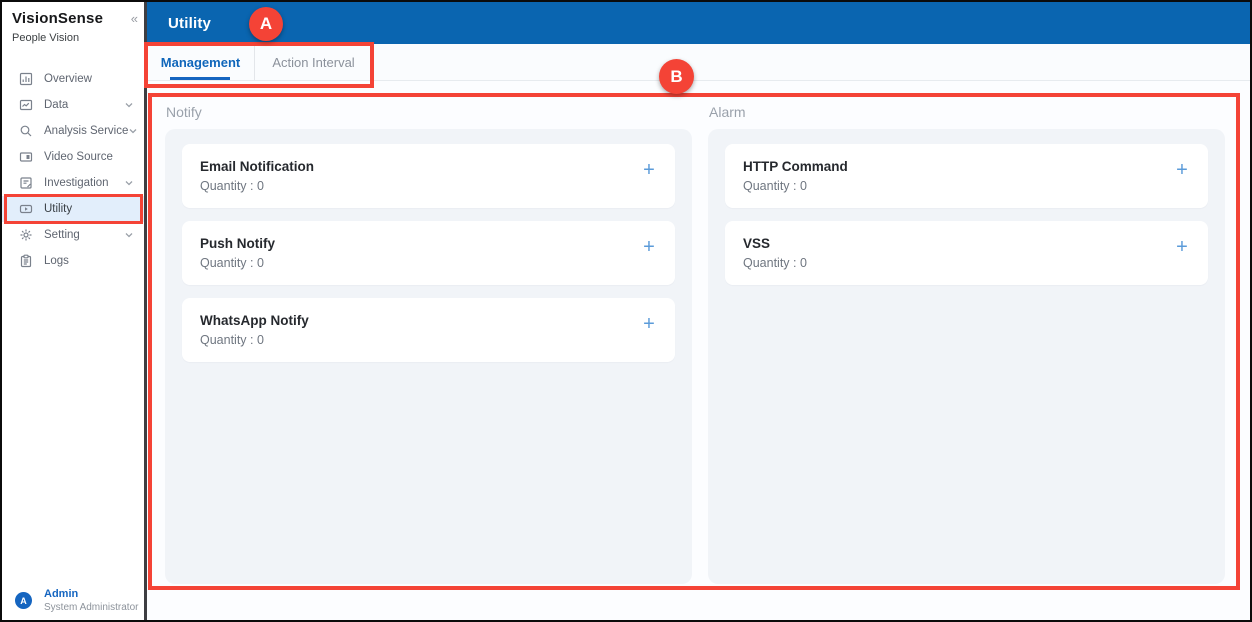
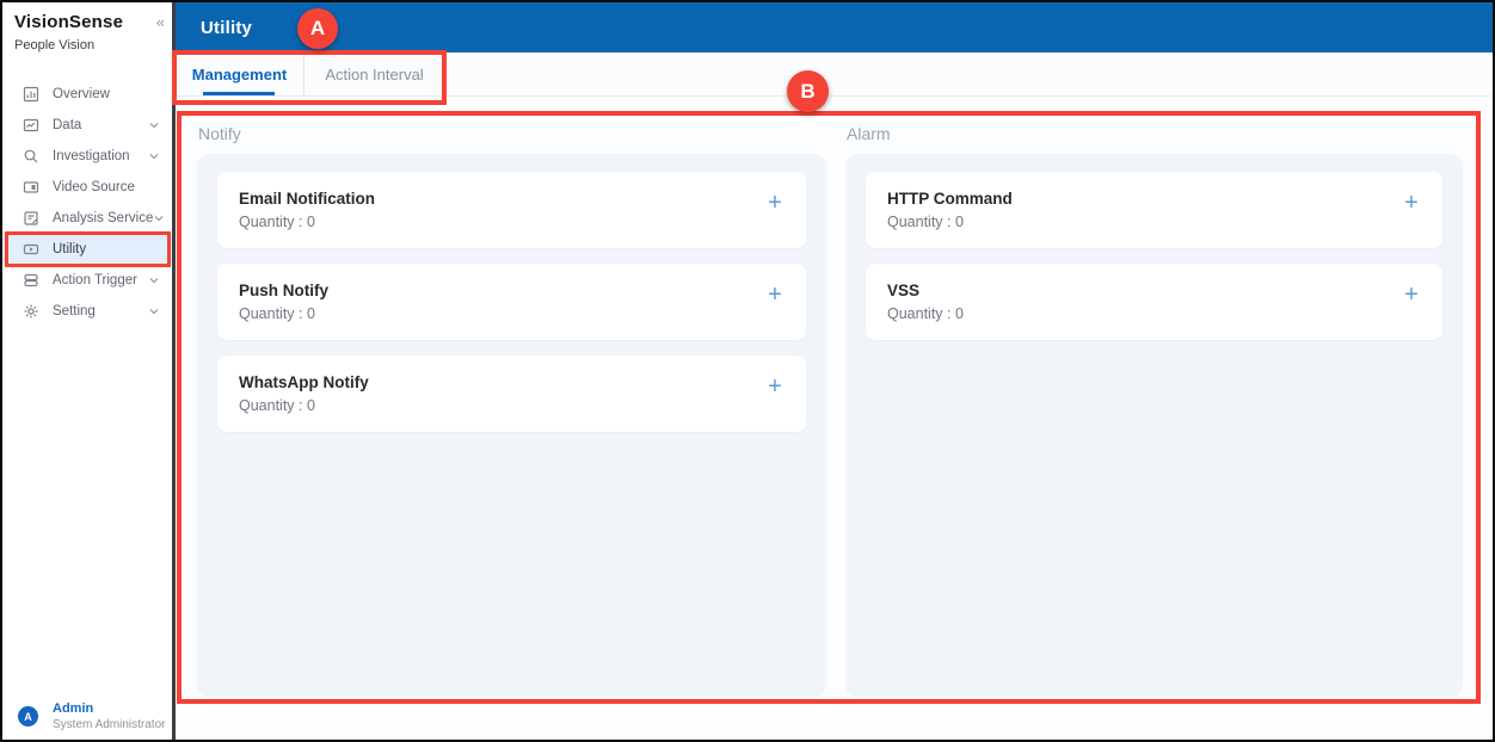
  VisionSense
  «
  People Vision
  Overview
  Data
- Analysis Service
+ Investigation
  Video Source
- Investigation
+ Analysis Service
  Utility
+ Action Trigger
  Setting
- Logs
  A
  Admin
  System Administrator
  Utility
  Management
  Action Interval
  Notify
  Email Notification
  Quantity : 0
  +
  Push Notify
  Quantity : 0
  +
  WhatsApp Notify
  Quantity : 0
  +
  Alarm
  HTTP Command
  Quantity : 0
  +
  VSS
  Quantity : 0
  +
  A
  B
